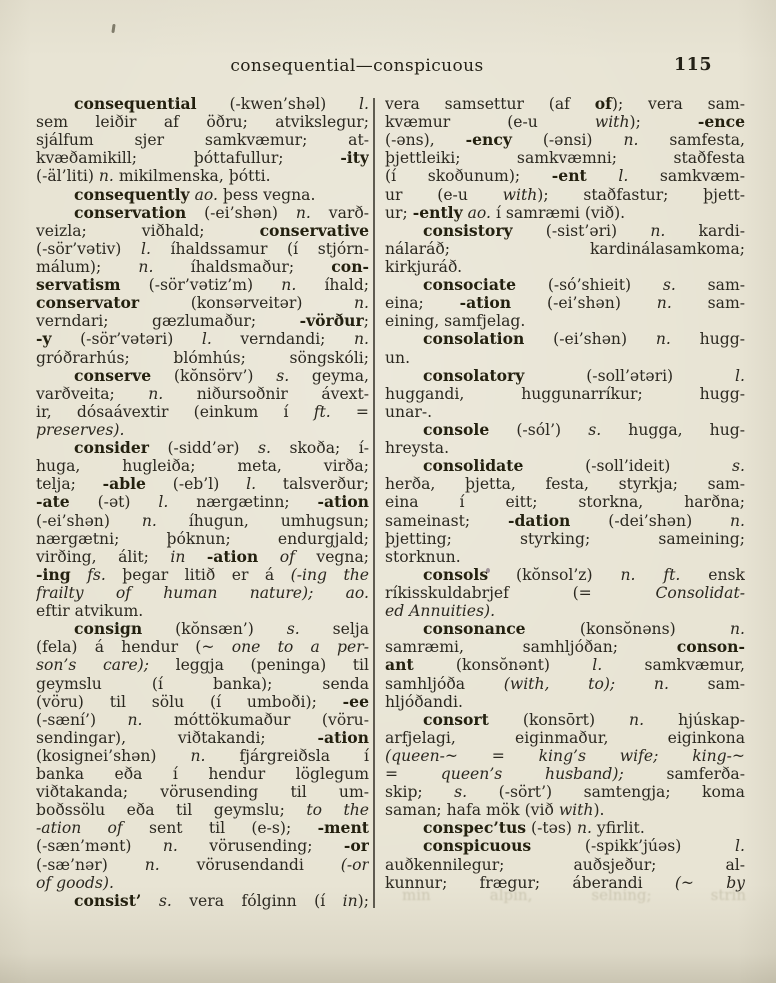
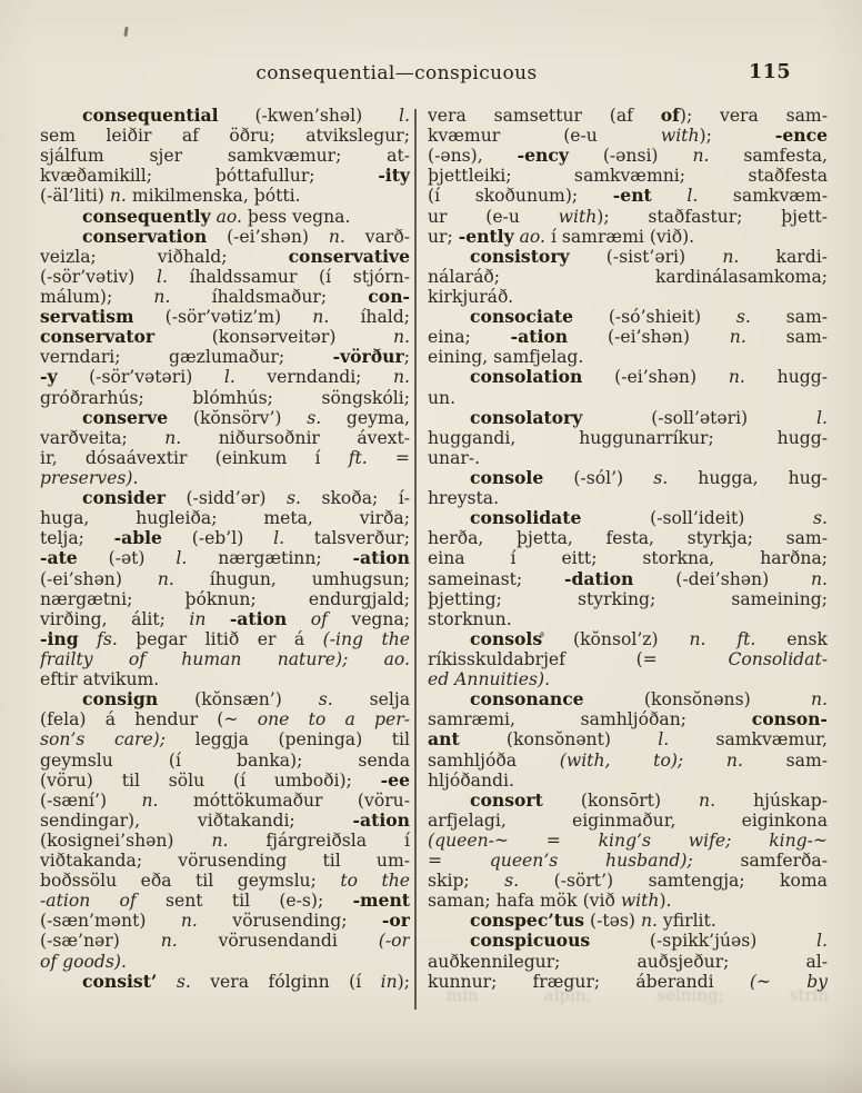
  consequential—conspicuous
  115
  consequential (-kwen’shəl) l.
  sem leiðir af öðru; atvikslegur;
  sjálfum sjer samkvæmur; at-
  kvæðamikill; þóttafullur; -ity
  (-äl’liti) n. mikilmenska, þótti.
  consequently ao. þess vegna.
  conservation (-ei’shən) n. varð-
  veizla; viðhald; conservative
  (-sör’vətiv) l. íhaldssamur (í stjórn-
  málum); n. íhaldsmaður; con-
  servatism (-sör’vətiz’m) n. íhald;
  conservator (konsərveitər) n.
  verndari; gæzlumaður; -vörður;
  -y (-sör’vətəri) l. verndandi; n.
  gróðrarhús; blómhús; söngskóli;
  conserve (kŏnsörv’) s. geyma,
  varðveita; n. niðursoðnir ávext-
  ir, dósaávextir (einkum í ft. =
  preserves).
  consider (-sidd’ər) s. skoða; í-
  huga, hugleiða; meta, virða;
  telja; -able (-eb’l) l. talsverður;
  -ate (-ət) l. nærgætinn; -ation
  (-ei’shən) n. íhugun, umhugsun;
  nærgætni; þóknun; endurgjald;
  virðing, álit; in -ation of vegna;
  -ing fs. þegar litið er á (-ing the
  frailty of human nature); ao.
  eftir atvikum.
  consign (kŏnsæn’) s. selja
  (fela) á hendur (~ one to a per-
  son’s care); leggja (peninga) til
  geymslu (í banka); senda
  (vöru) til sölu (í umboði); -ee
  (-sæní’) n. móttökumaður (vöru-
  sendingar), viðtakandi; -ation
  (kosignei’shən) n. fjárgreiðsla í
- banka eða í hendur löglegum
  viðtakanda; vörusending til um-
  boðssölu eða til geymslu; to the
  -ation of sent til (e-s); -ment
  (-sæn’mənt) n. vörusending; -or
  (-sæ’nər) n. vörusendandi (-or
  of goods).
  consist’ s. vera fólginn (í in);
  vera samsettur (af of); vera sam-
  kvæmur (e-u with); -ence
  (-əns), -ency (-ənsi) n. samfesta,
  þjettleiki; samkvæmni; staðfesta
  (í skoðunum); -ent l. samkvæm-
  ur (e-u with); staðfastur; þjett-
  ur; -ently ao. í samræmi (við).
  consistory (-sist’əri) n. kardi-
  nálaráð; kardinálasamkoma;
  kirkjuráð.
  consociate (-só’shieit) s. sam-
  eina; -ation (-ei’shən) n. sam-
  eining, samfjelag.
  consolation (-ei’shən) n. hugg-
  un.
  consolatory (-soll’ətəri) l.
  huggandi, huggunarríkur; hugg-
  unar-.
  console (-sól’) s. hugga, hug-
  hreysta.
  consolidate (-soll’ideit) s.
  herða, þjetta, festa, styrkja; sam-
  eina í eitt; storkna, harðna;
  sameinast; -dation (-dei’shən) n.
  þjetting; styrking; sameining;
  storknun.
  consols (kŏnsol’z) n. ft. ensk
  ríkisskuldabrjef (= Consolidat-
  ed Annuities).
  consonance (konsŏnəns) n.
  samræmi, samhljóðan; conson-
  ant (konsŏnənt) l. samkvæmur,
  samhljóða (with, to); n. sam-
  hljóðandi.
  consort (konsōrt) n. hjúskap-
  arfjelagi, eiginmaður, eiginkona
  (queen-~ = king’s wife; king-~
  = queen’s husband); samferða-
  skip; s. (-sört’) samtengja; koma
  saman; hafa mök (við with).
  conspec’tus (-təs) n. yfirlit.
  conspicuous (-spikk’júəs) l.
  auðkennilegur; auðsjeður; al-
  kunnur; frægur; áberandi (~ by
  min alpin, selning; strin
